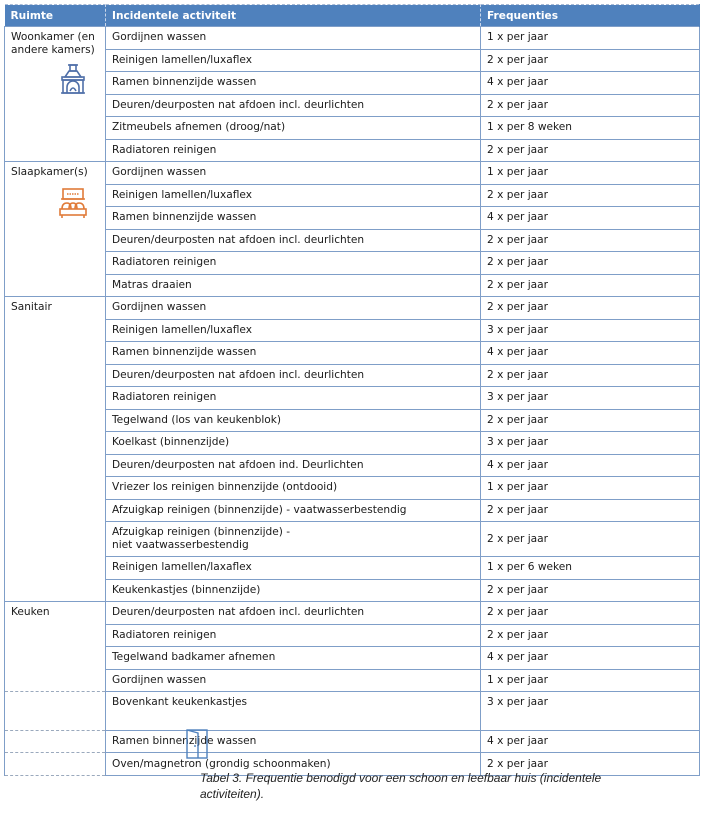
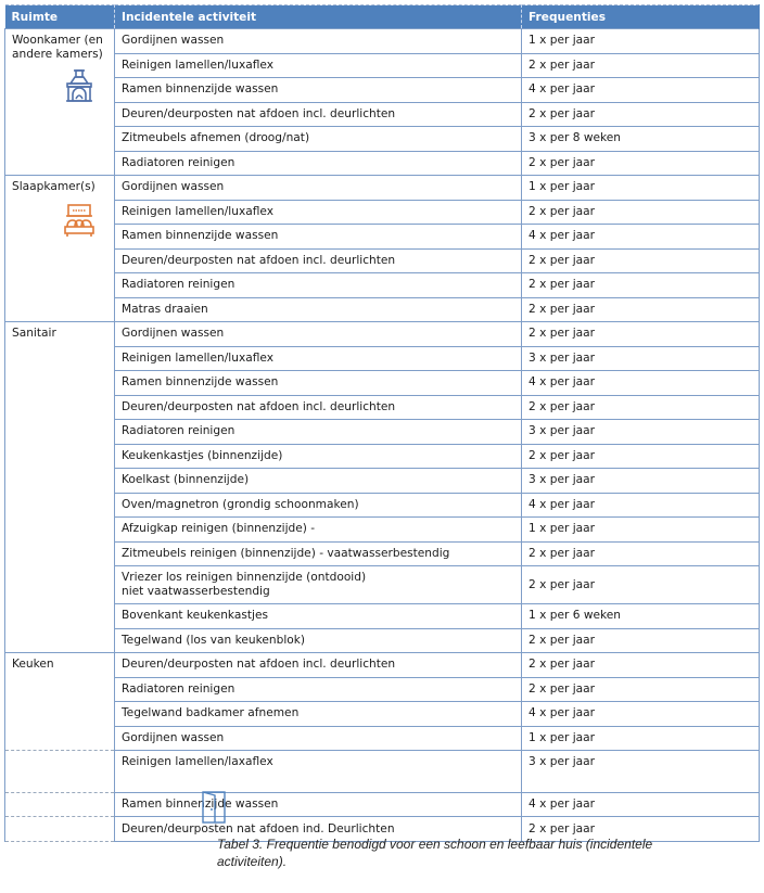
  Ruimte	Incidentele activiteit	Frequenties
  Woonkamer (en andere kamers)	Gordijnen wassen	1 x per jaar
  Reinigen lamellen/luxaflex	2 x per jaar
  Ramen binnenzijde wassen	4 x per jaar
  Deuren/deurposten nat afdoen incl. deurlichten	2 x per jaar
- Zitmeubels afnemen (droog/nat)	1 x per 8 weken
+ Zitmeubels afnemen (droog/nat)	3 x per 8 weken
  Radiatoren reinigen	2 x per jaar
  Slaapkamer(s)	Gordijnen wassen	1 x per jaar
  Reinigen lamellen/luxaflex	2 x per jaar
  Ramen binnenzijde wassen	4 x per jaar
  Deuren/deurposten nat afdoen incl. deurlichten	2 x per jaar
  Radiatoren reinigen	2 x per jaar
  Matras draaien	2 x per jaar
  Sanitair	Gordijnen wassen	2 x per jaar
  Reinigen lamellen/luxaflex	3 x per jaar
  Ramen binnenzijde wassen	4 x per jaar
  Deuren/deurposten nat afdoen incl. deurlichten	2 x per jaar
  Radiatoren reinigen	3 x per jaar
- Tegelwand (los van keukenblok)	2 x per jaar
+ Keukenkastjes (binnenzijde)	2 x per jaar
  Koelkast (binnenzijde)	3 x per jaar
- Deuren/deurposten nat afdoen ind. Deurlichten	4 x per jaar
+ Oven/magnetron (grondig schoonmaken)	4 x per jaar
- Vriezer los reinigen binnenzijde (ontdooid)	1 x per jaar
+ Afzuigkap reinigen (binnenzijde) -	1 x per jaar
- Afzuigkap reinigen (binnenzijde) - vaatwasserbestendig	2 x per jaar
+ Zitmeubels reinigen (binnenzijde) - vaatwasserbestendig	2 x per jaar
- Afzuigkap reinigen (binnenzijde) - niet vaatwasserbestendig	2 x per jaar
+ Vriezer los reinigen binnenzijde (ontdooid) niet vaatwasserbestendig	2 x per jaar
- Reinigen lamellen/laxaflex	1 x per 6 weken
+ Bovenkant keukenkastjes	1 x per 6 weken
- Keukenkastjes (binnenzijde)	2 x per jaar
+ Tegelwand (los van keukenblok)	2 x per jaar
  Keuken	Deuren/deurposten nat afdoen incl. deurlichten	2 x per jaar
  Radiatoren reinigen	2 x per jaar
  Tegelwand badkamer afnemen	4 x per jaar
  Gordijnen wassen	1 x per jaar
- 	Bovenkant keukenkastjes	3 x per jaar
+ 	Reinigen lamellen/laxaflex	3 x per jaar
  	Ramen binnenzijde wassen	4 x per jaar
- 	Oven/magnetron (grondig schoonmaken)	2 x per jaar
+ 	Deuren/deurposten nat afdoen ind. Deurlichten	2 x per jaar
  Tabel 3. Frequentie benodigd voor een schoon en leefbaar huis (incidentele activiteiten).
